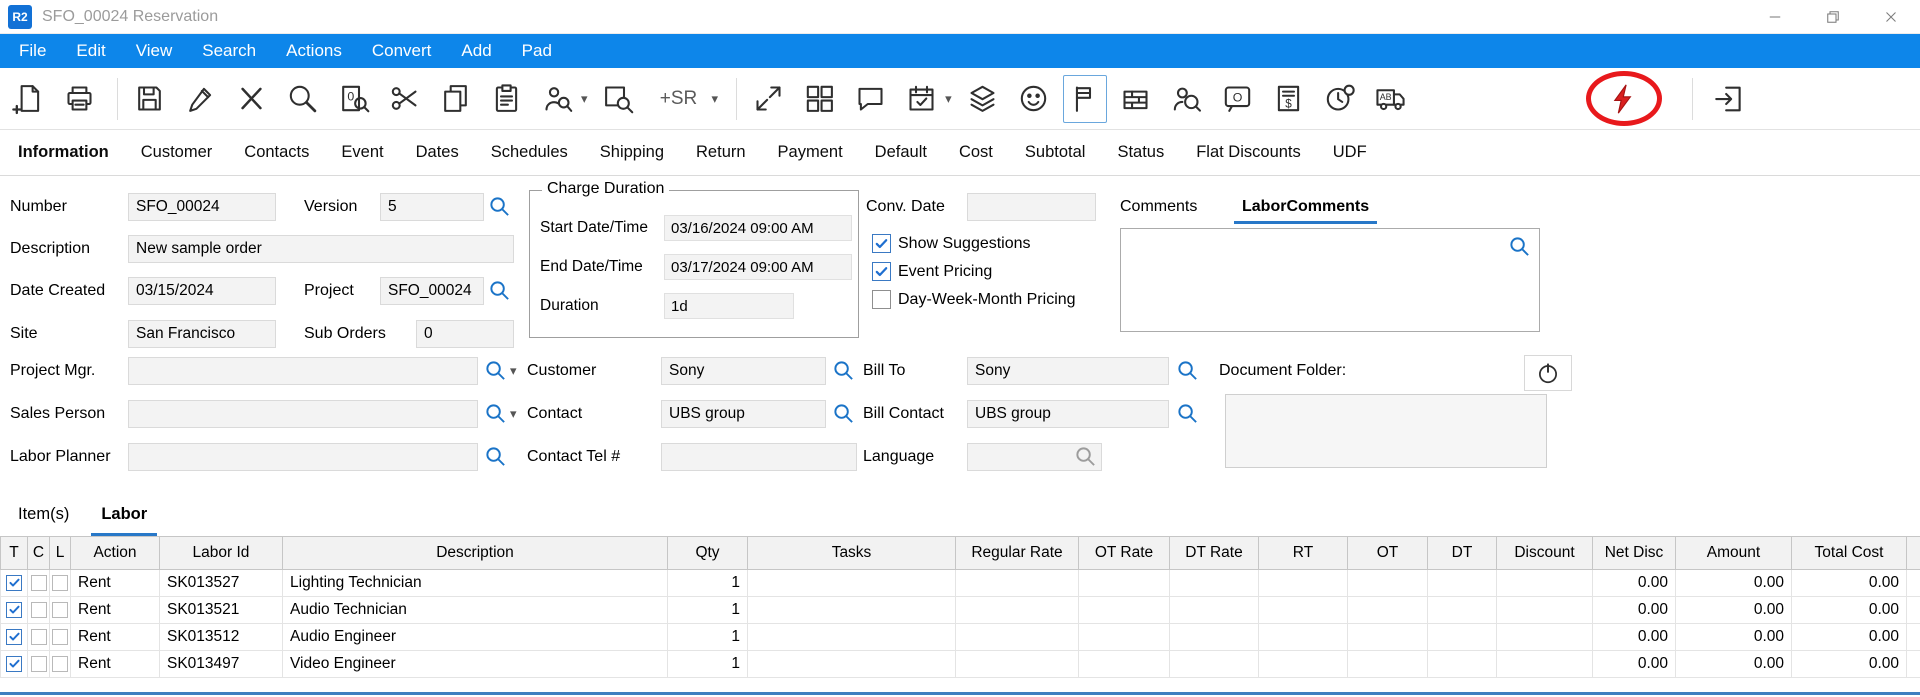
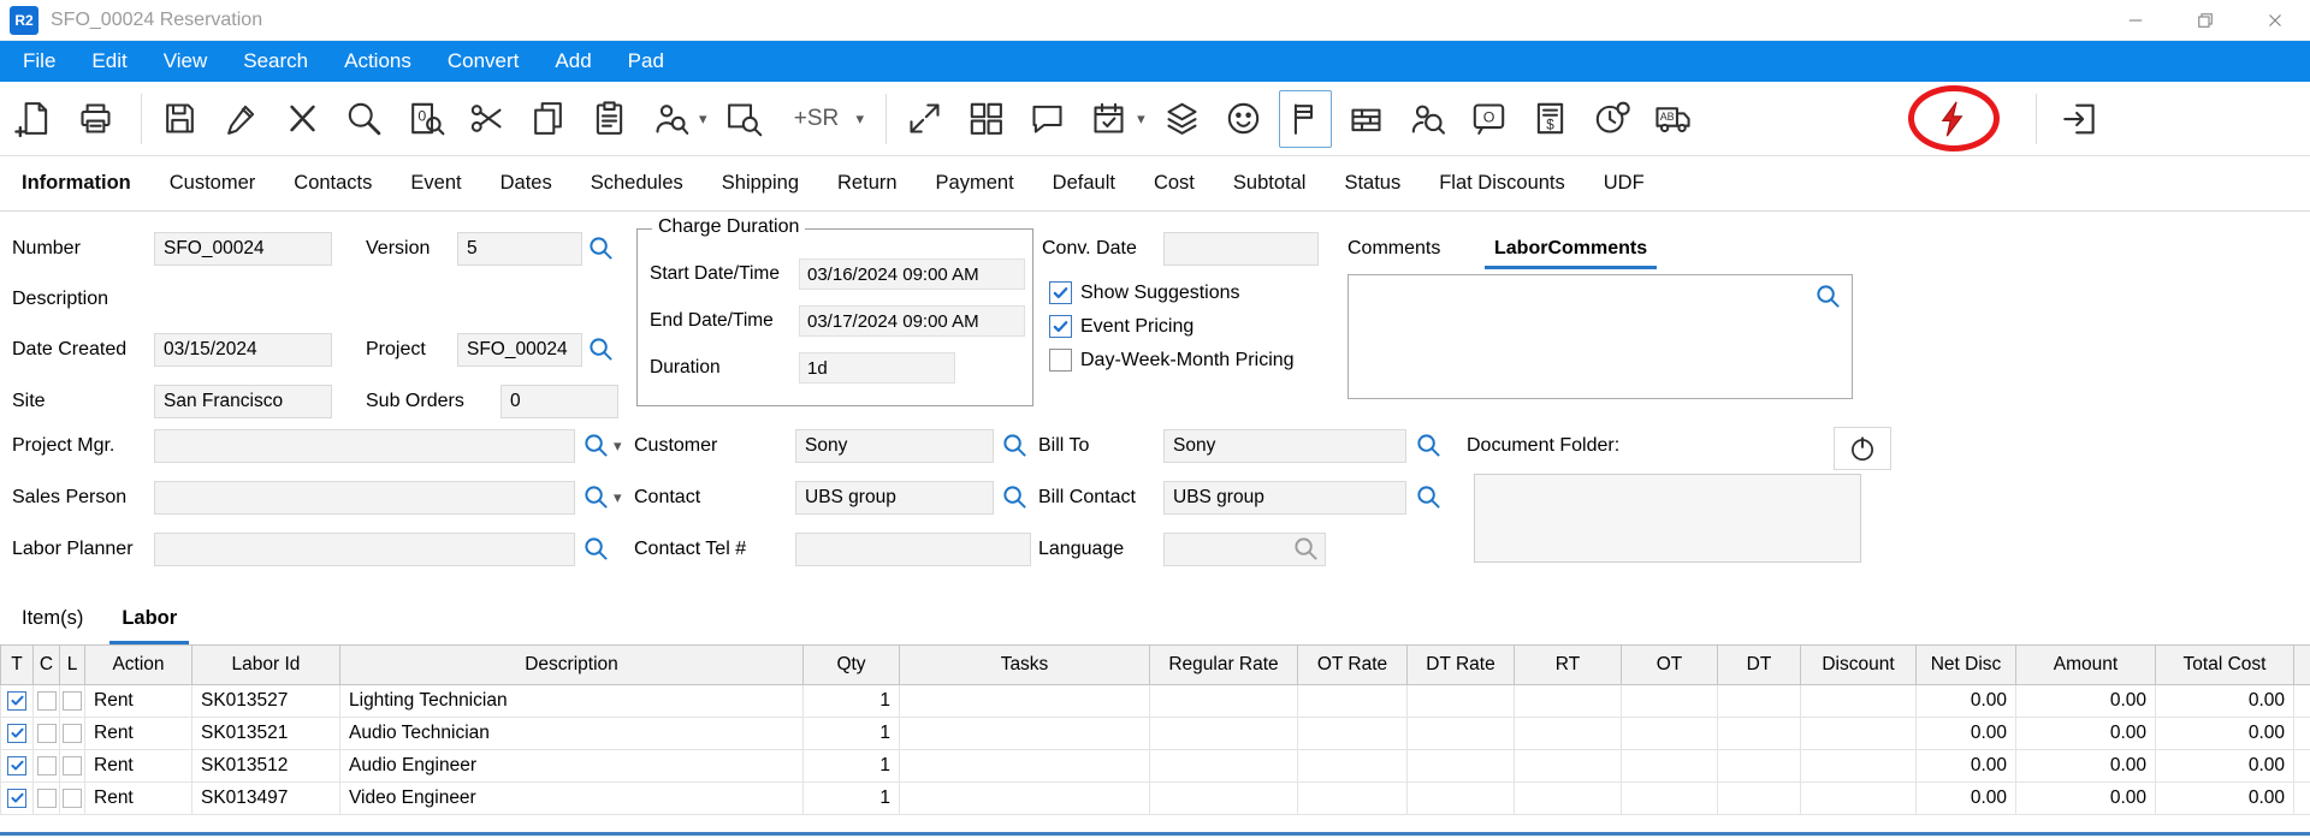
  R2
  SFO_00024 Reservation
  File
  Edit
  View
  Search
  Actions
  Convert
  Add
  Pad
  0
  ▾
  +SR
  ▾
  ▾
  O
  $
  AB
  Information
  Customer
  Contacts
  Event
  Dates
  Schedules
  Shipping
  Return
  Payment
  Default
  Cost
  Subtotal
  Status
  Flat Discounts
  UDF
  Number
  SFO_00024
  Version
  5
  Description
- New sample order
  Date Created
  03/15/2024
  Project
  SFO_00024
  Site
  San Francisco
  Sub Orders
  0
  Project Mgr.
  ▾
  Sales Person
  ▾
  Labor Planner
  Charge Duration
  Start Date/Time
  03/16/2024 09:00 AM
  End Date/Time
  03/17/2024 09:00 AM
  Duration
  1d
  Conv. Date
  Show Suggestions
  Event Pricing
  Day-Week-Month Pricing
  Comments
  LaborComments
  Customer
  Sony
  Bill To
  Sony
  Document Folder:
  Contact
  UBS group
  Bill Contact
  UBS group
  Contact Tel #
  Language
  Item(s)
  Labor
  T	C	L	Action	Labor Id	Description	Qty	Tasks	Regular Rate	OT Rate	DT Rate	RT	OT	DT	Discount	Net Disc	Amount	Total Cost
  			Rent	SK013527	Lighting Technician	1									0.00	0.00	0.00
  			Rent	SK013521	Audio Technician	1									0.00	0.00	0.00
  			Rent	SK013512	Audio Engineer	1									0.00	0.00	0.00
  			Rent	SK013497	Video Engineer	1									0.00	0.00	0.00
